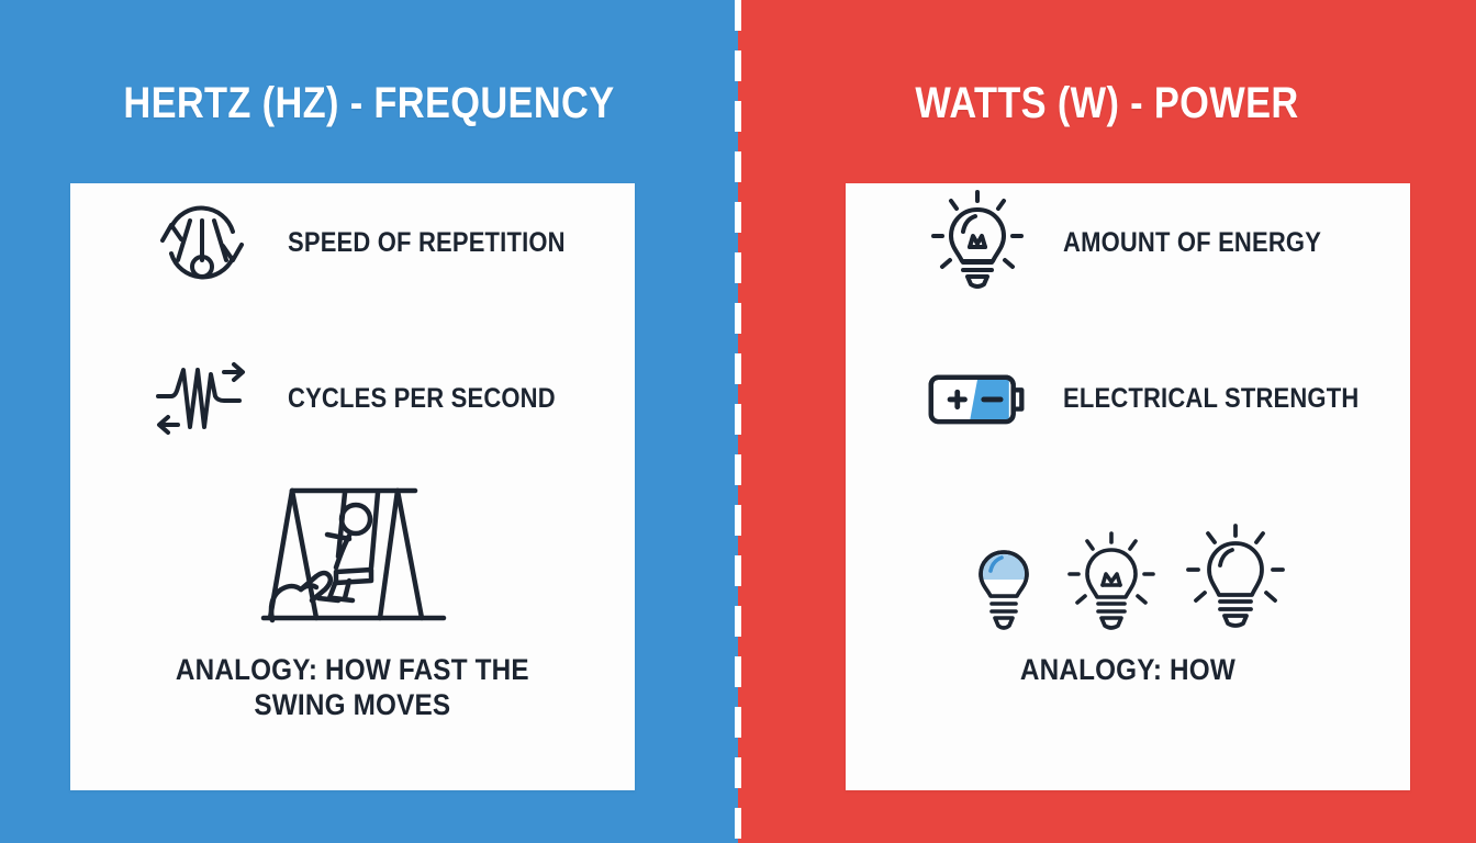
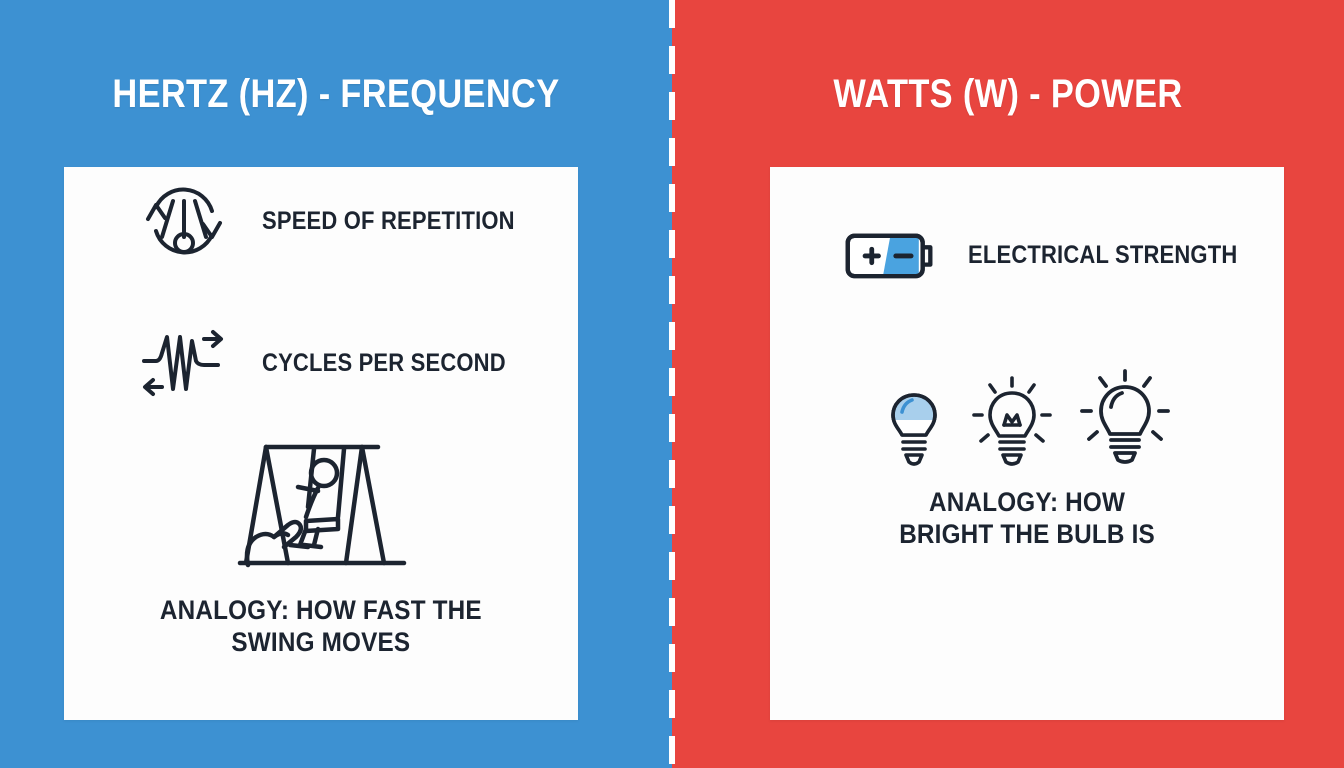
  HERTZ (HZ) - FREQUENCY
  SPEED OF REPETITION
  CYCLES PER SECOND
  ANALOGY: HOW FAST THE
  SWING MOVES
  WATTS (W) - POWER
- AMOUNT OF ENERGY
  ELECTRICAL STRENGTH
  ANALOGY: HOW
+ BRIGHT THE BULB IS
